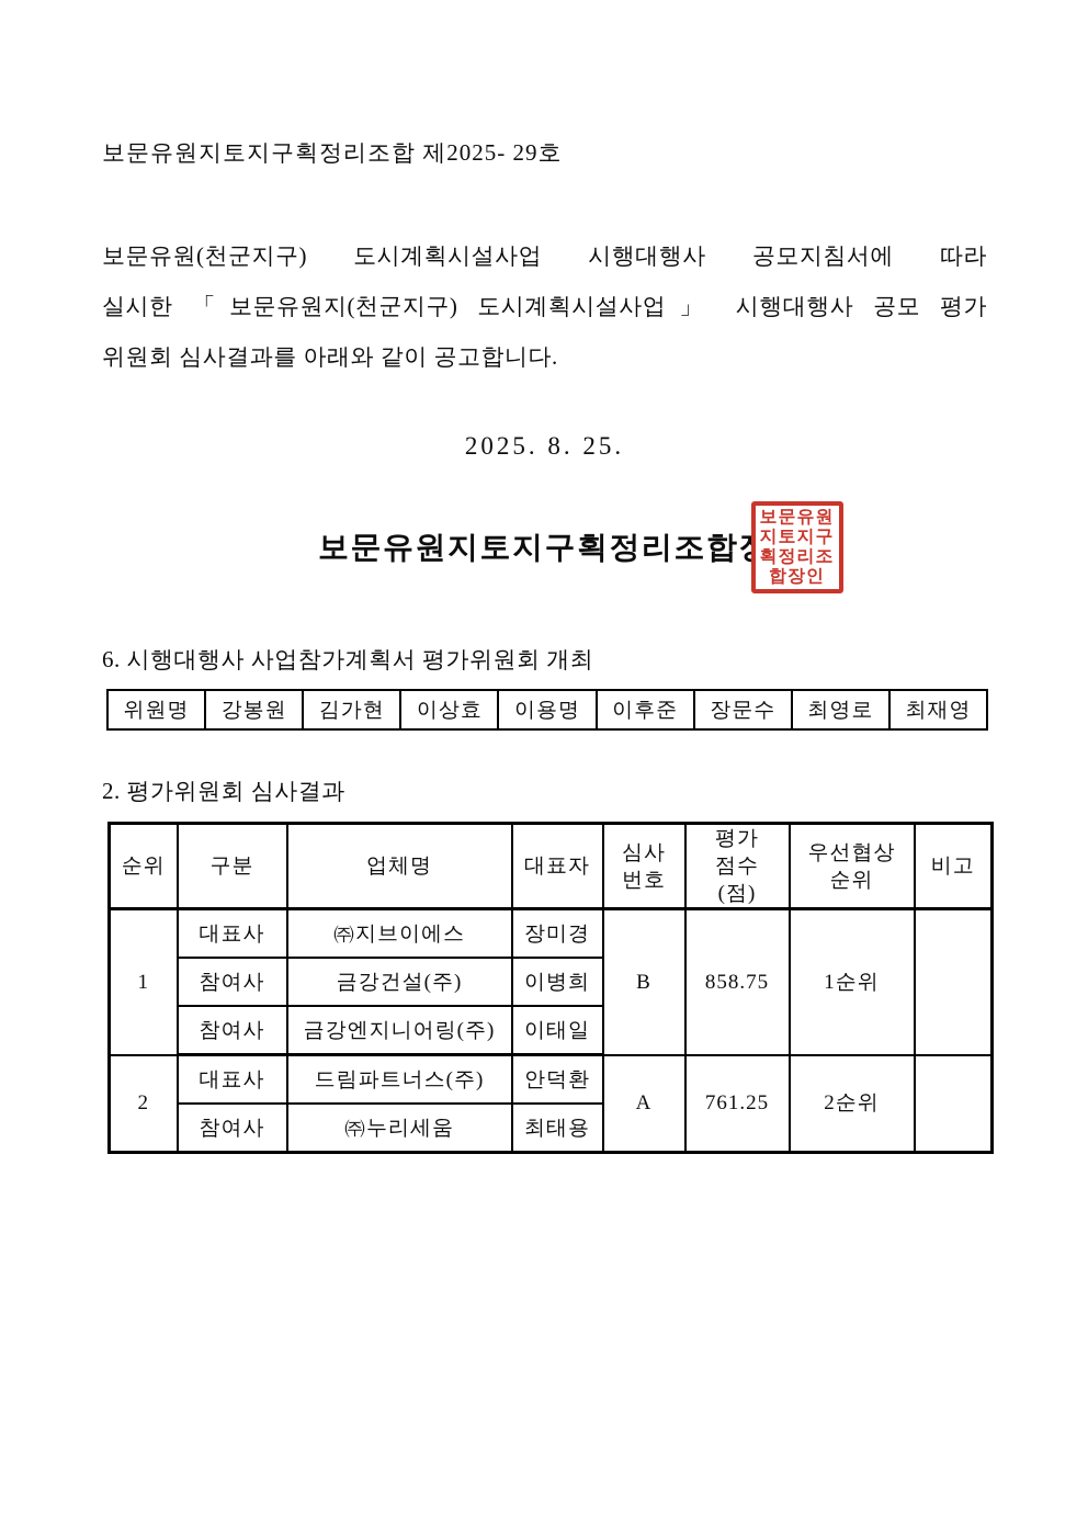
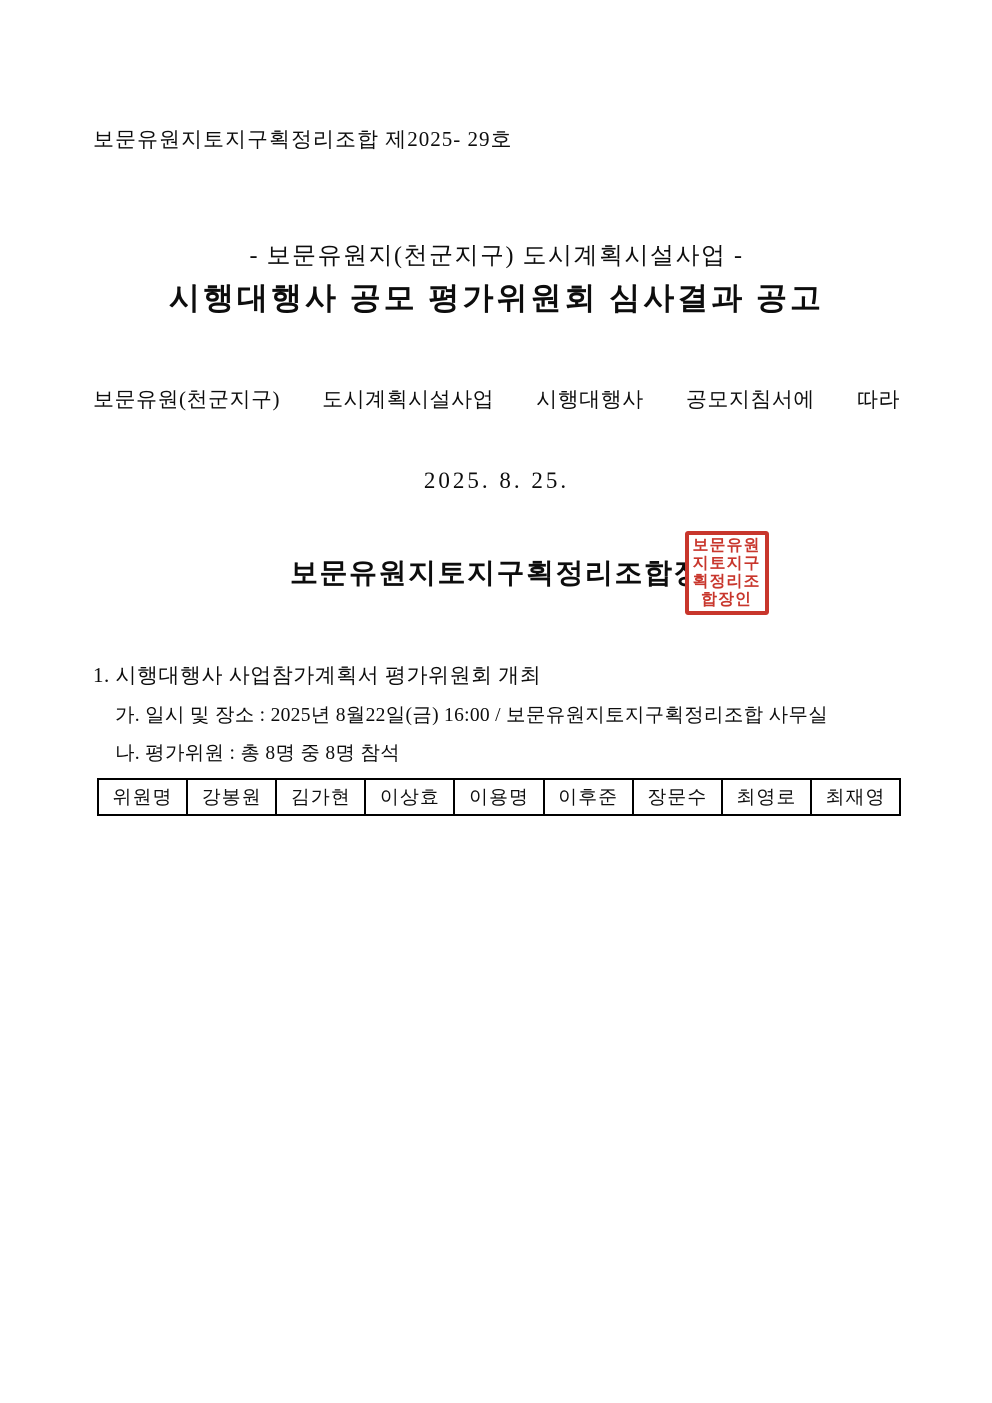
  보문유원지토지구획정리조합 제2025- 29호
+ - 보문유원지(천군지구) 도시계획시설사업 -
+ 시행대행사 공모 평가위원회 심사결과 공고
  보문유원(천군지구) 도시계획시설사업 시행대행사 공모지침서에 따라
- 실시한 「보문유원지(천군지구) 도시계획시설사업」 시행대행사 공모 평가
- 위원회 심사결과를 아래와 같이 공고합니다.
  2025. 8. 25.
  보문유원지토지구획정리조합
  보문유원
  지토지구
  획정리조
  합장인
- 6. 시행대행사 사업참가계획서 평가위원회 개최
+ 1. 시행대행사 사업참가계획서 평가위원회 개최
+ 가. 일시 및 장소 : 2025년 8월22일(금) 16:00 / 보문유원지토지구획정리조합 사무실
+ 나. 평가위원 : 총 8명 중 8명 참석
  위원명	강봉원	김가현	이상효	이용명	이후준	장문수	최영로	최재영
- 2. 평가위원회 심사결과
- 순위	구분	업체명	대표자	심사 번호	평가 점수 (점)	우선협상 순위	비고
- 1	대표사	㈜지브이에스	장미경	B	858.75	1순위
- 참여사	금강건설(주)	이병희
- 참여사	금강엔지니어링(주)	이태일
- 2	대표사	드림파트너스(주)	안덕환	A	761.25	2순위
- 참여사	㈜누리세움	최태용
